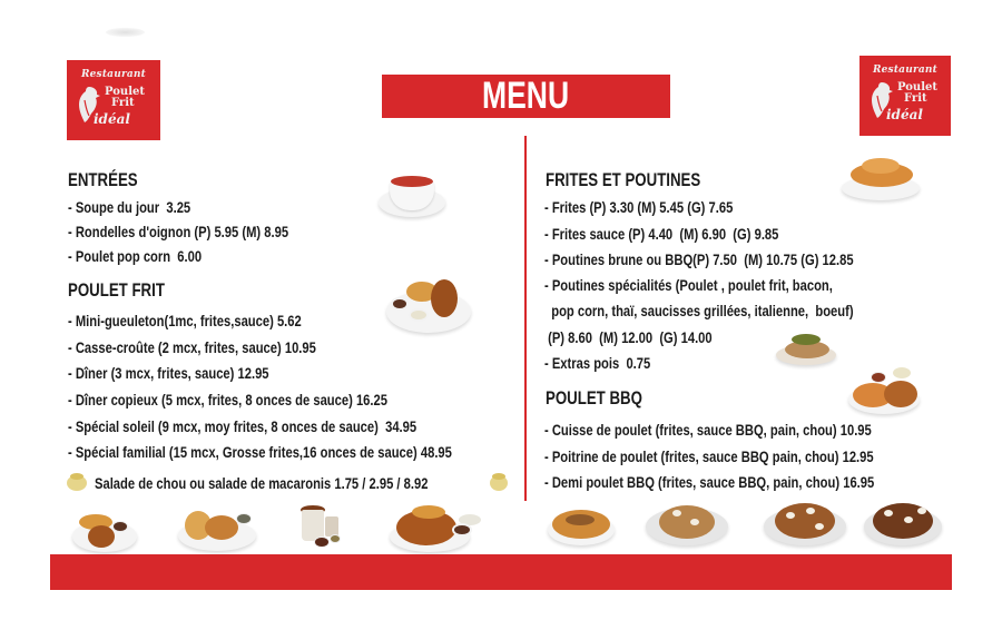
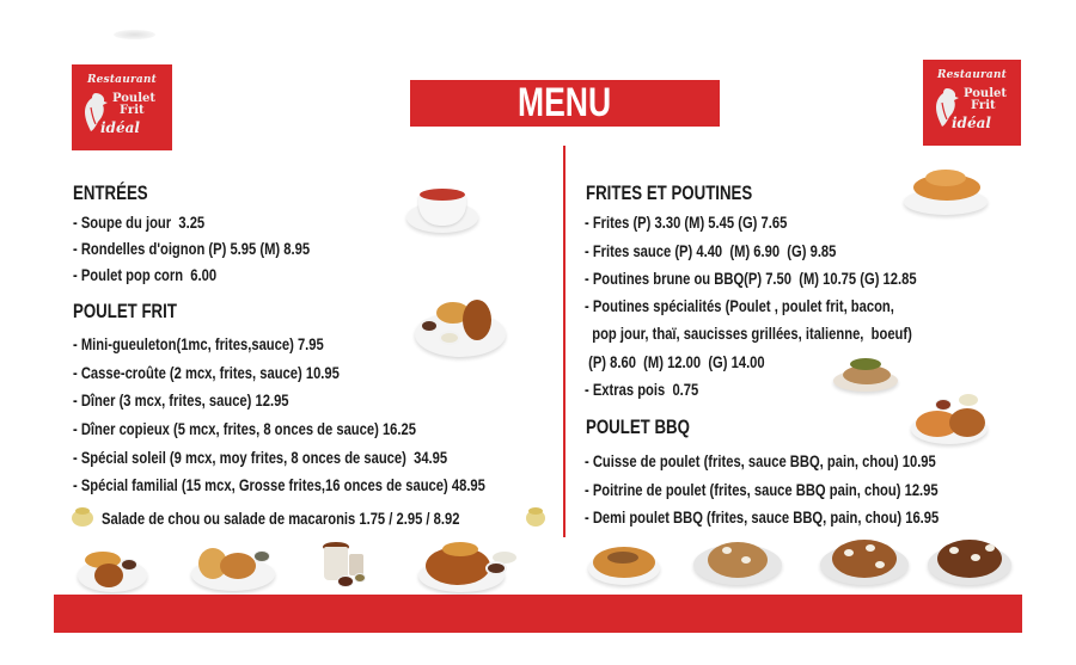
  Restaurant
  Poulet
  Frit
  idéal
  MENU
  Restaurant
  Poulet
  Frit
  idéal
  ENTRÉES
  - Soupe du jour 3.25
  - Rondelles d'oignon (P) 5.95 (M) 8.95
  - Poulet pop corn 6.00
  POULET FRIT
- - Mini-gueuleton(1mc, frites,sauce) 5.62
+ - Mini-gueuleton(1mc, frites,sauce) 7.95
  - Casse-croûte (2 mcx, frites, sauce) 10.95
  - Dîner (3 mcx, frites, sauce) 12.95
  - Dîner copieux (5 mcx, frites, 8 onces de sauce) 16.25
  - Spécial soleil (9 mcx, moy frites, 8 onces de sauce) 34.95
  - Spécial familial (15 mcx, Grosse frites,16 onces de sauce) 48.95
  Salade de chou ou salade de macaronis 1.75 / 2.95 / 8.92
  FRITES ET POUTINES
  - Frites (P) 3.30 (M) 5.45 (G) 7.65
  - Frites sauce (P) 4.40 (M) 6.90 (G) 9.85
  - Poutines brune ou BBQ(P) 7.50 (M) 10.75 (G) 12.85
  - Poutines spécialités (Poulet , poulet frit, bacon,
- pop corn, thaï, saucisses grillées, italienne, boeuf)
+ pop jour, thaï, saucisses grillées, italienne, boeuf)
  (P) 8.60 (M) 12.00 (G) 14.00
  - Extras pois 0.75
  POULET BBQ
  - Cuisse de poulet (frites, sauce BBQ, pain, chou) 10.95
  - Poitrine de poulet (frites, sauce BBQ pain, chou) 12.95
  - Demi poulet BBQ (frites, sauce BBQ, pain, chou) 16.95
